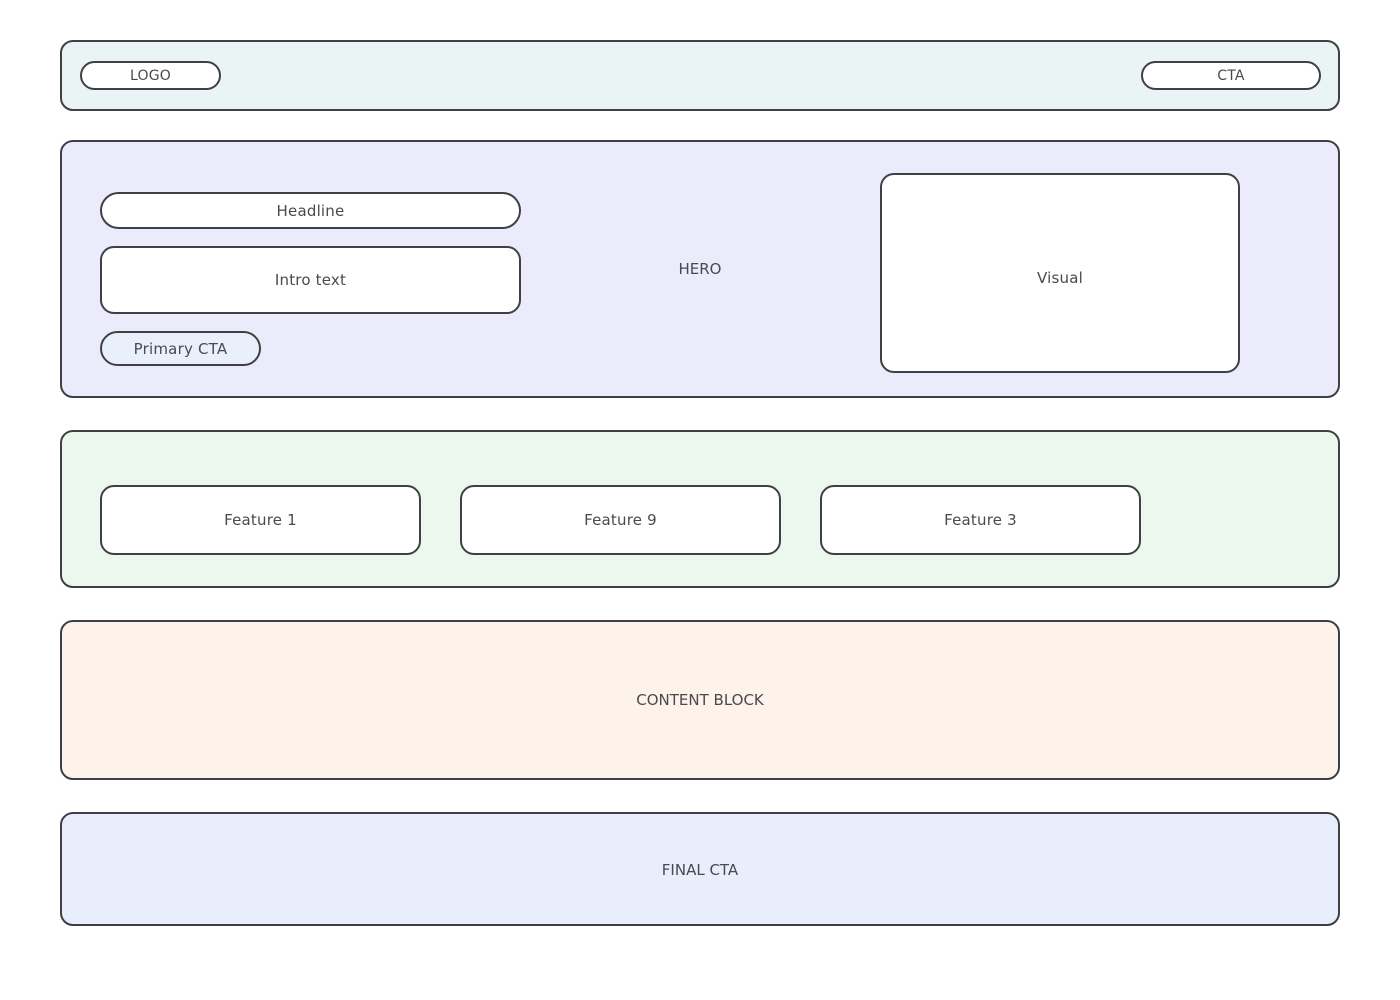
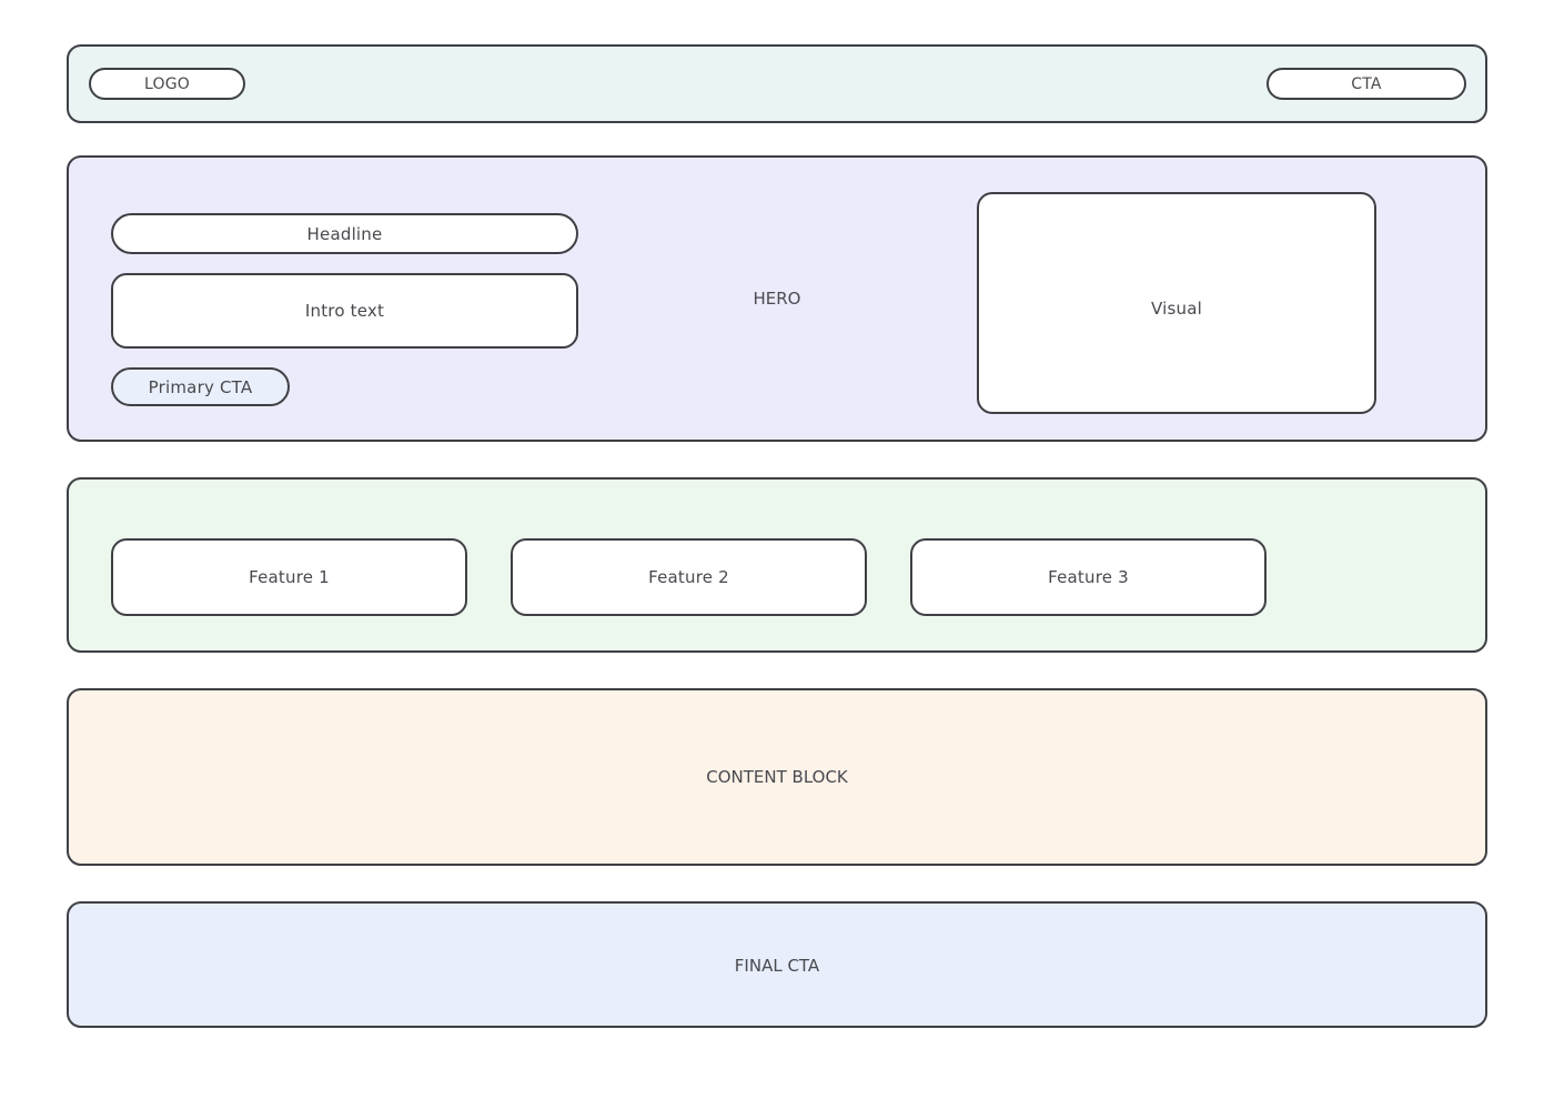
  LOGO
  CTA
  Headline
  Intro text
  Primary CTA
  HERO
  Visual
  Feature 1
- Feature 9
+ Feature 2
  Feature 3
  CONTENT BLOCK
  FINAL CTA
